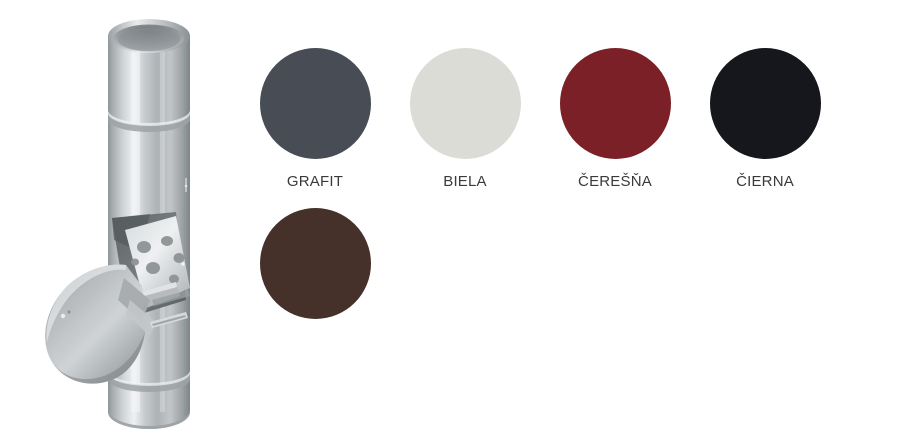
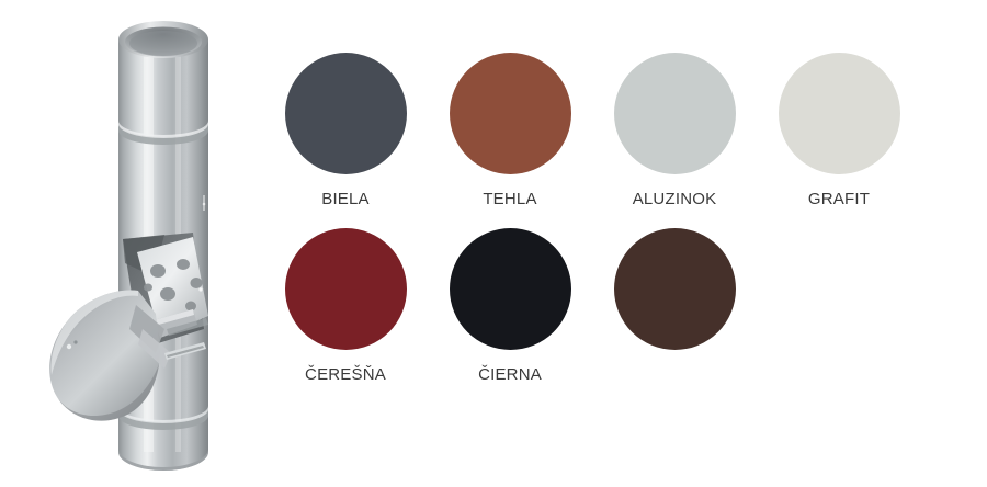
- GRAFIT
+ BIELA
+ TEHLA
+ ALUZINOK
- BIELA
+ GRAFIT
  ČEREŠŇA
  ČIERNA
